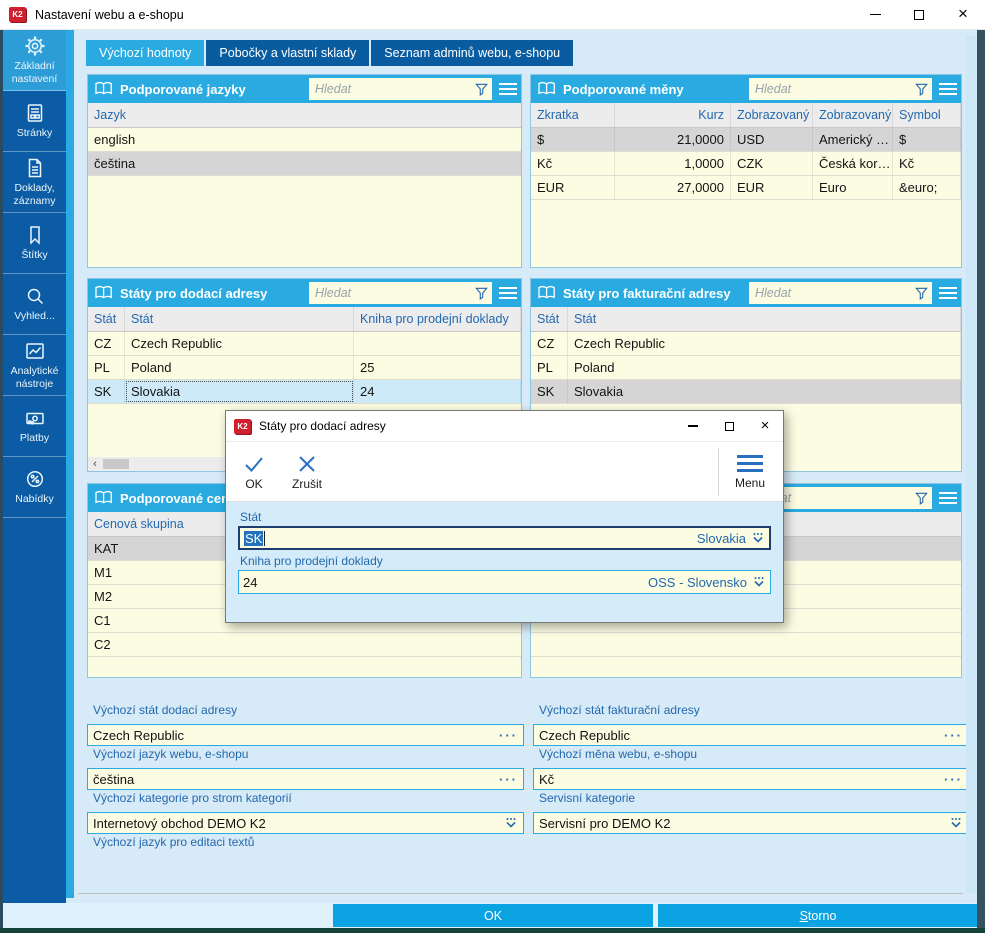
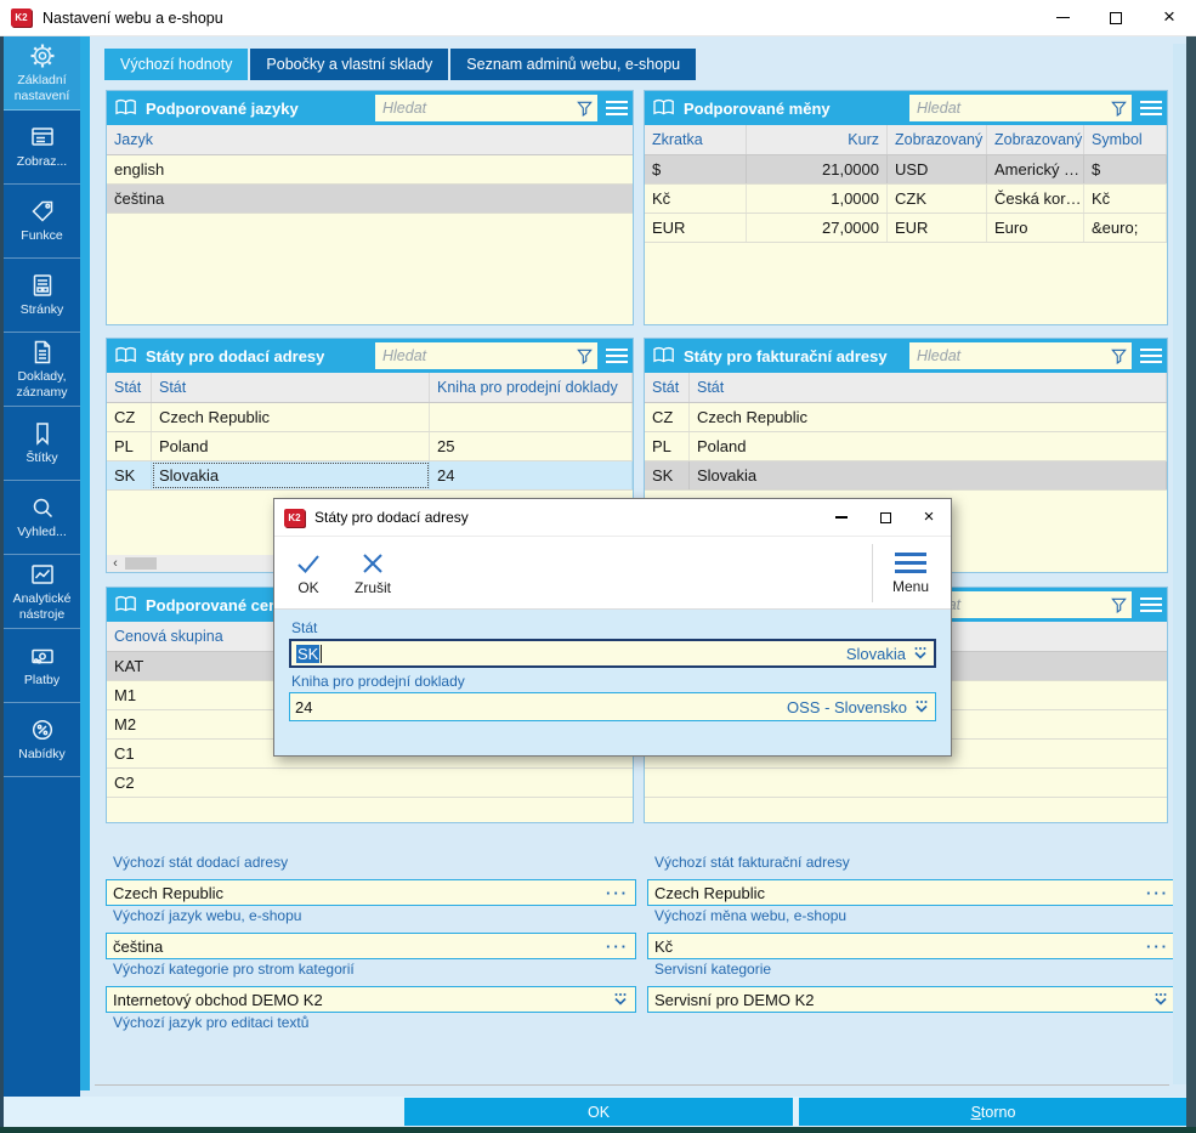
  K2
  Nastavení webu a e-shopu
  Základní nastavení
+ Zobraz...
+ Funkce
  Stránky
  Doklady, záznamy
  Štítky
  Vyhled...
  Analytické nástroje
  Platby
  Nabídky
  Výchozí hodnoty
  Pobočky a vlastní sklady
  Seznam adminů webu, e-shopu
  Podporované jazyky
  Hledat
  Jazyk
  english
  čeština
  Podporované měny
  Hledat
  Zkratka
  Kurz
  Zobrazovaný
  Zobrazovaný
  Symbol
  $
  21,0000
  USD
  Americký …
  $
  Kč
  1,0000
  CZK
  Česká kor…
  Kč
  EUR
  27,0000
  EUR
  Euro
  &euro;
  Státy pro dodací adresy
  Hledat
  Stát
  Stát
  Kniha pro prodejní doklady
  CZ
  Czech Republic
  PL
  Poland
  25
  SK
  Slovakia
  24
  ‹
  Státy pro fakturační adresy
  Hledat
  Stát
  Stát
  CZ
  Czech Republic
  PL
  Poland
  SK
  Slovakia
  Podporované ce
  Cenová skupina
  KAT
  M1
  M2
  C1
  C2
  Výchozí stát dodací adresy
  Czech Republic
  Výchozí jazyk webu, e-shopu
  čeština
  Výchozí kategorie pro strom kategorií
  Internetový obchod DEMO K2
  Výchozí jazyk pro editaci textů
  Výchozí stát fakturační adresy
  Czech Republic
  Výchozí měna webu, e-shopu
  Kč
  Servisní kategorie
  Servisní pro DEMO K2
  OK
  Storno
  K2
  Státy pro dodací adresy
  OK
  Zrušit
  Menu
  Stát
  SK
  Slovakia
  Kniha pro prodejní doklady
  24
  OSS - Slovensko
